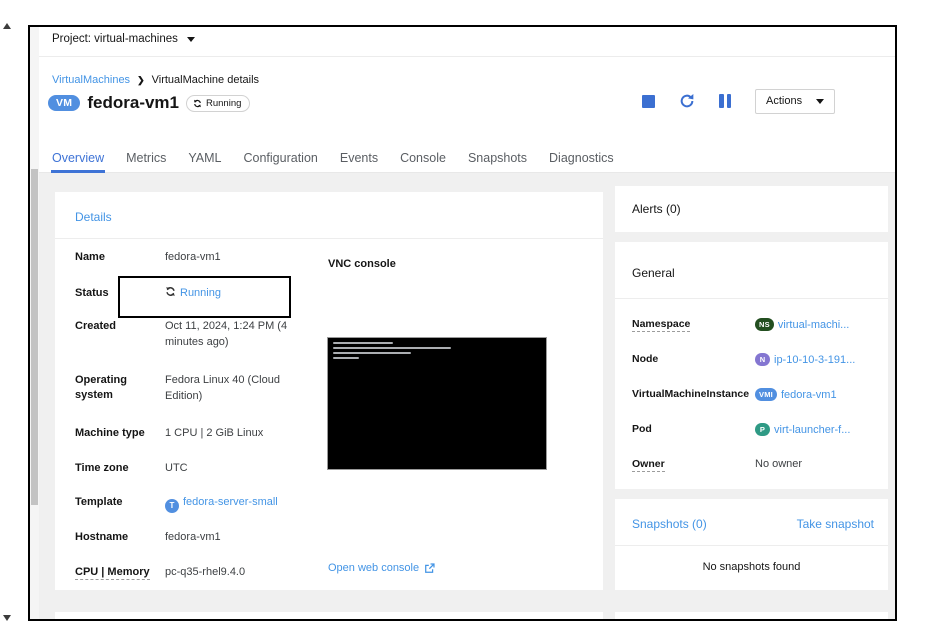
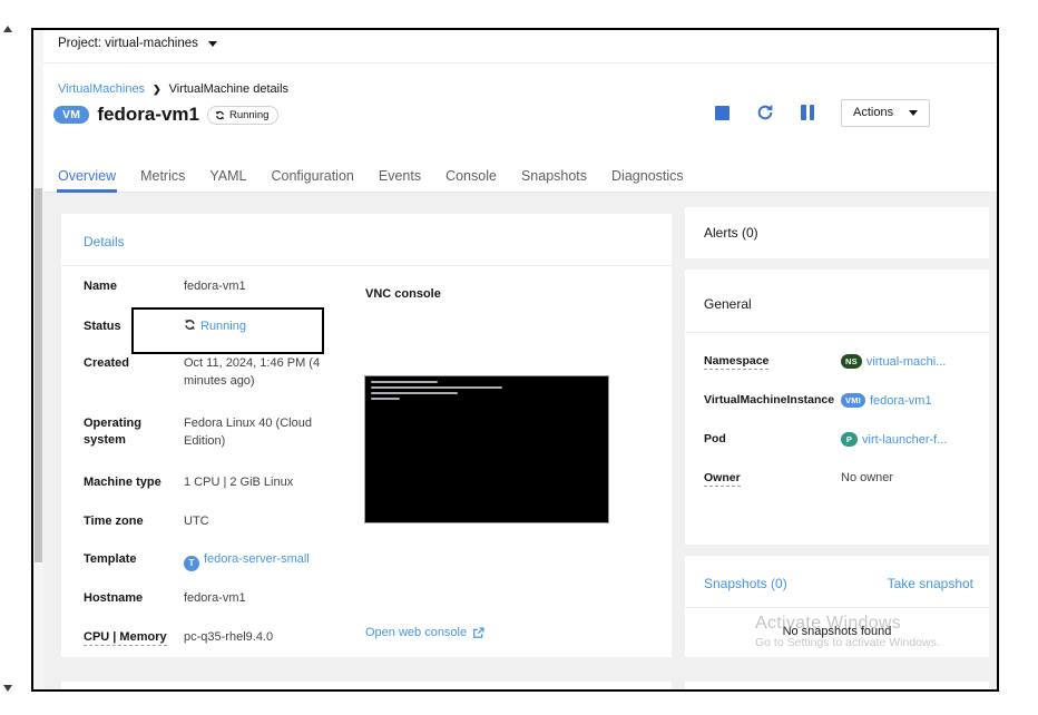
  Project: virtual-machines
  VirtualMachines
  ❯
  VirtualMachine details
  VM
  fedora-vm1
  Running
  Actions
  Overview
  Metrics
  YAML
  Configuration
  Events
  Console
  Snapshots
  Diagnostics
  Details
  Name
  fedora-vm1
  Status
  Running
  Created
- Oct 11, 2024, 1:24 PM (4 minutes ago)
+ Oct 11, 2024, 1:46 PM (4 minutes ago)
  Operating system
  Fedora Linux 40 (Cloud Edition)
  Machine type
  1 CPU | 2 GiB Linux
  Time zone
  UTC
  Template
  T fedora-server-small
  Hostname
  fedora-vm1
  CPU | Memory
  pc-q35-rhel9.4.0
  VNC console
  Open web console
  Alerts (0)
  General
  Namespace
  NS
  virtual-machi...
- Node
- N
- ip-10-10-3-191...
  VirtualMachineInstance
  VMI
  fedora-vm1
  Pod
  P
  virt-launcher-f...
  Owner
  No owner
  Snapshots (0)
  Take snapshot
  No snapshots found
+ Activate Windows
+ Go to Settings to activate Windows.
